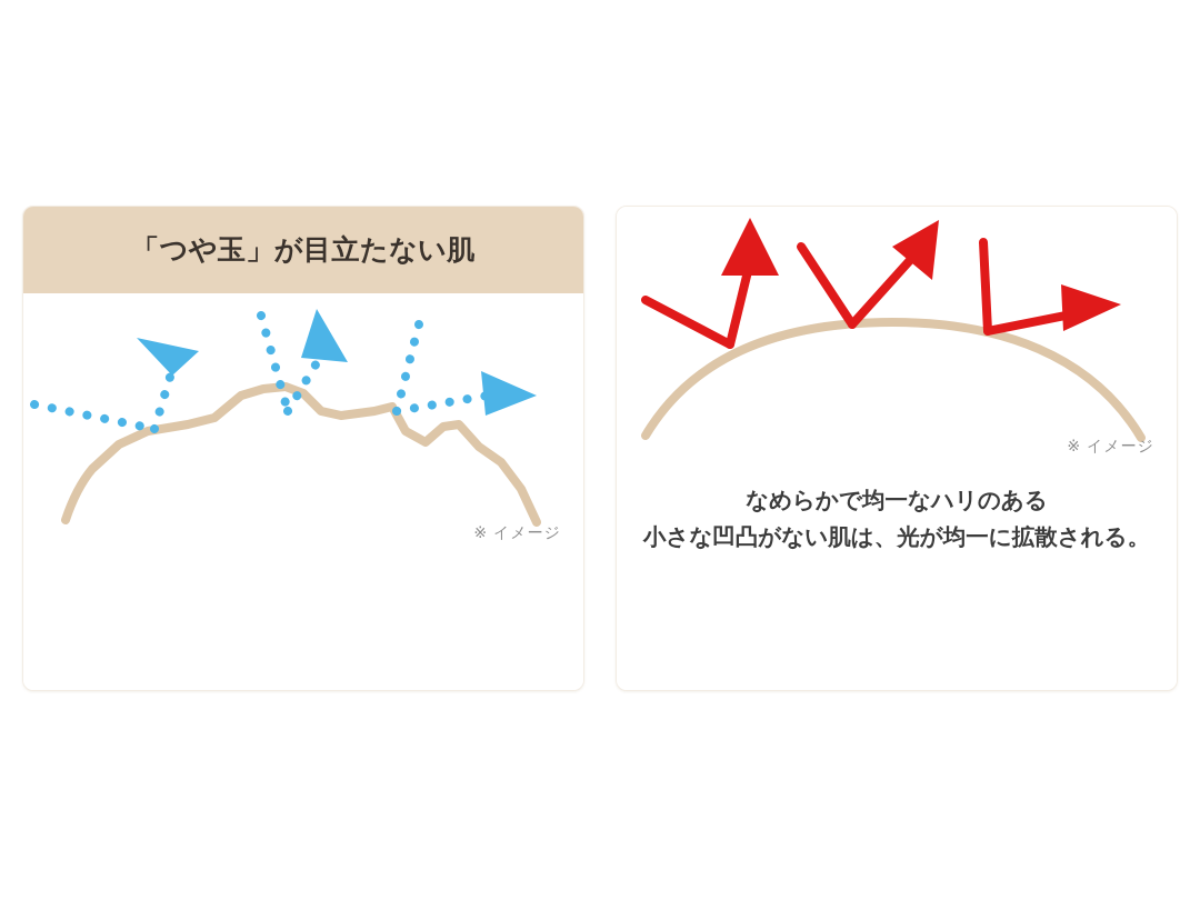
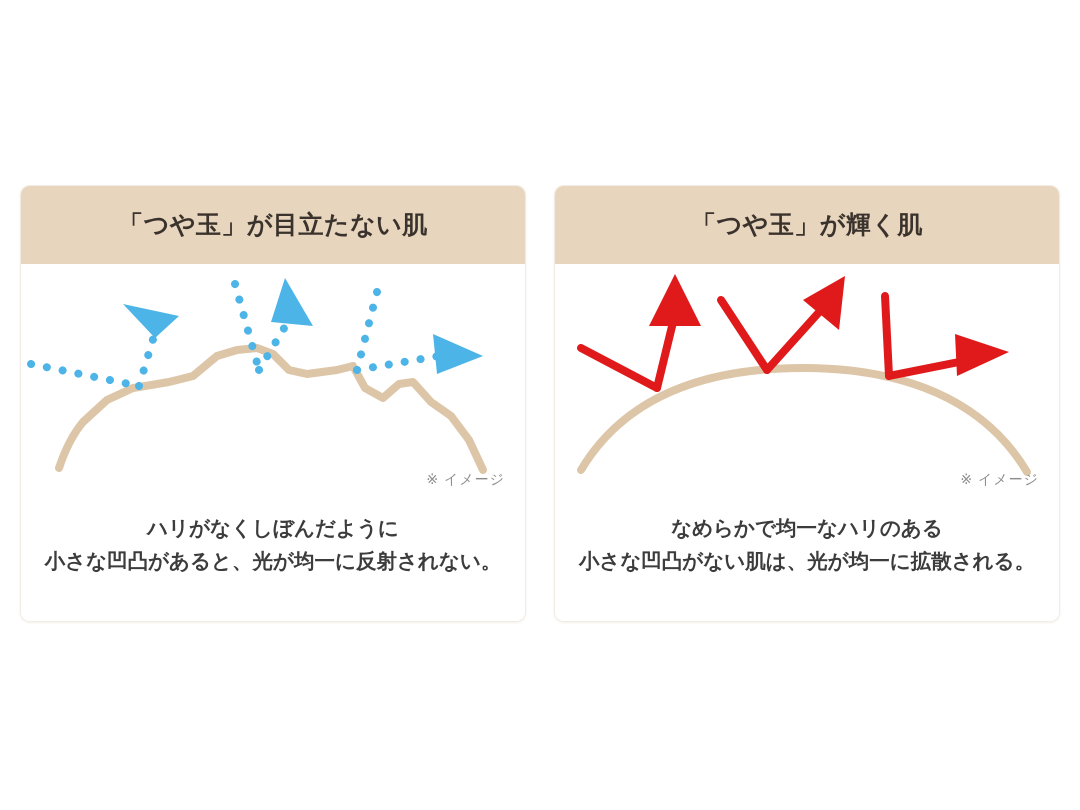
  「つや玉」が目立たない肌
  ※ イメージ
+ ハリがなくしぼんだように
+ 小さな凹凸があると、光が均一に反射されない。
+ 「つや玉」が輝く肌
  ※ イメージ
  なめらかで均一なハリのある
  小さな凹凸がない肌は、光が均一に拡散される。
